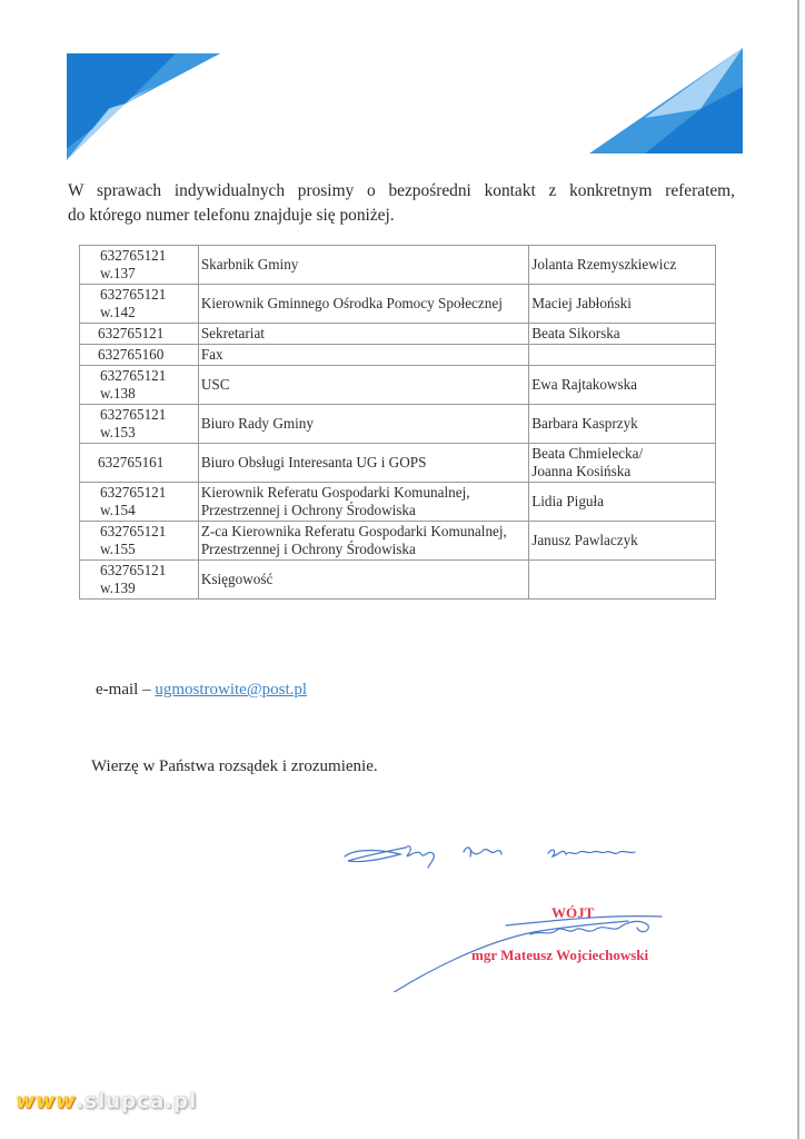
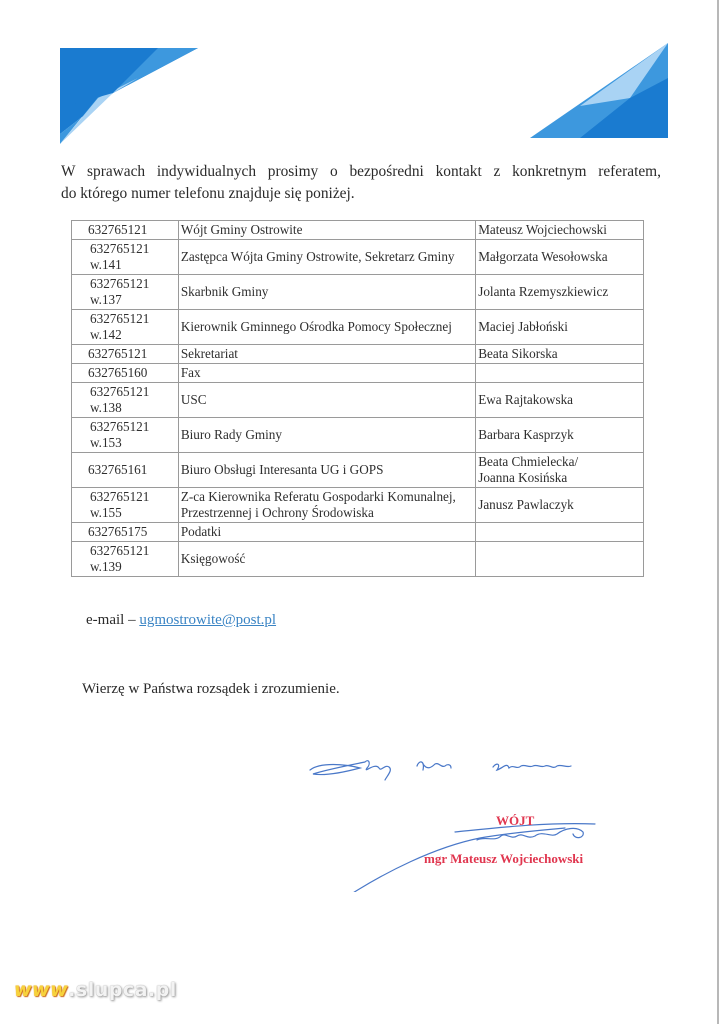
  W sprawach indywidualnych prosimy o bezpośredni kontakt z konkretnym referatem,
  do którego numer telefonu znajduje się poniżej.
+ 632765121	Wójt Gminy Ostrowite	Mateusz Wojciechowski
+ 632765121w.141	Zastępca Wójta Gminy Ostrowite, Sekretarz Gminy	Małgorzata Wesołowska
  632765121w.137	Skarbnik Gminy	Jolanta Rzemyszkiewicz
  632765121w.142	Kierownik Gminnego Ośrodka Pomocy Społecznej	Maciej Jabłoński
  632765121	Sekretariat	Beata Sikorska
  632765160	Fax
  632765121w.138	USC	Ewa Rajtakowska
  632765121w.153	Biuro Rady Gminy	Barbara Kasprzyk
  632765161	Biuro Obsługi Interesanta UG i GOPS	Beata Chmielecka/ Joanna Kosińska
- 632765121w.154	Kierownik Referatu Gospodarki Komunalnej, Przestrzennej i Ochrony Środowiska	Lidia Piguła
  632765121w.155	Z-ca Kierownika Referatu Gospodarki Komunalnej, Przestrzennej i Ochrony Środowiska	Janusz Pawlaczyk
+ 632765175	Podatki
  632765121w.139	Księgowość
  e-mail – ugmostrowite@post.pl
  Wierzę w Państwa rozsądek i zrozumienie.
  WÓJT
  mgr Mateusz Wojciechowski
  www.slupca.pl
